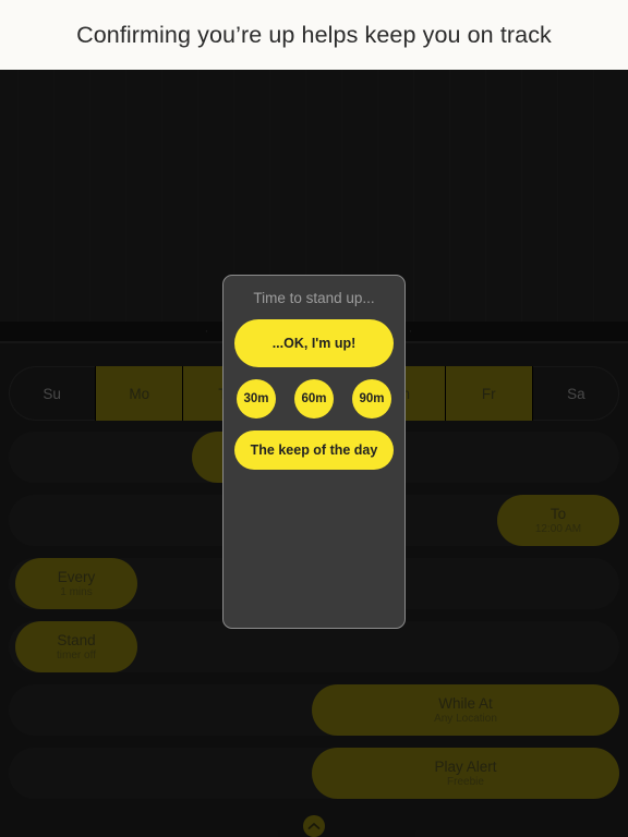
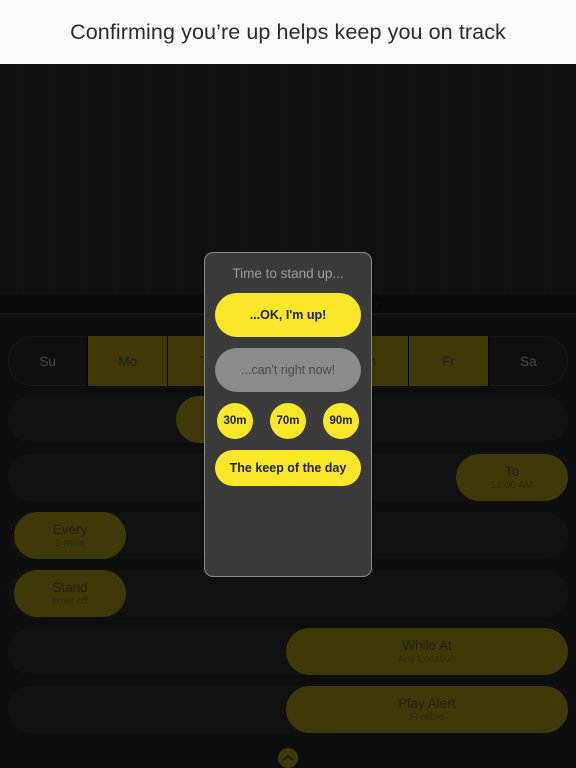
  Confirming you’re up helps keep you on track
  Su
  Mo
  Fr
  Sa
  To
  Every
  Stand
  While At
  Play Alert
  Time to stand up...
  ...OK, I'm up!
+ ...can't right now!
  30m
- 60m
+ 70m
  90m
  The keep of the day
